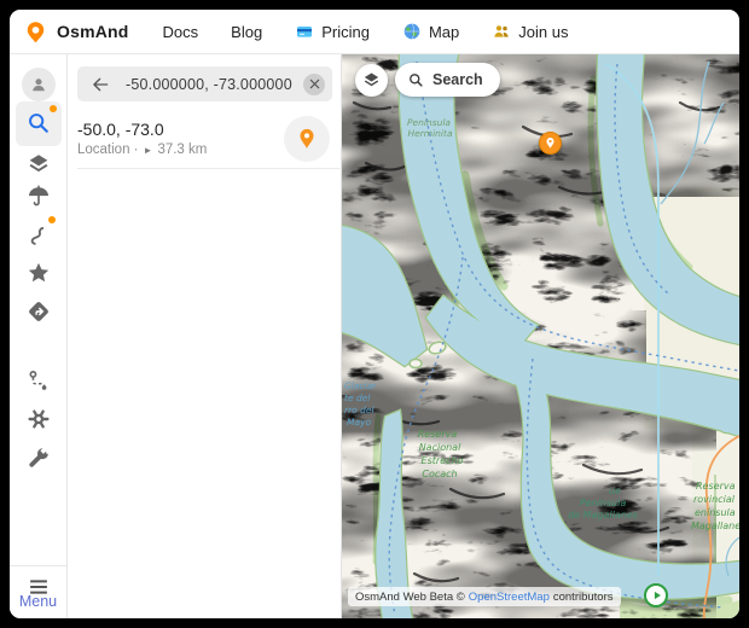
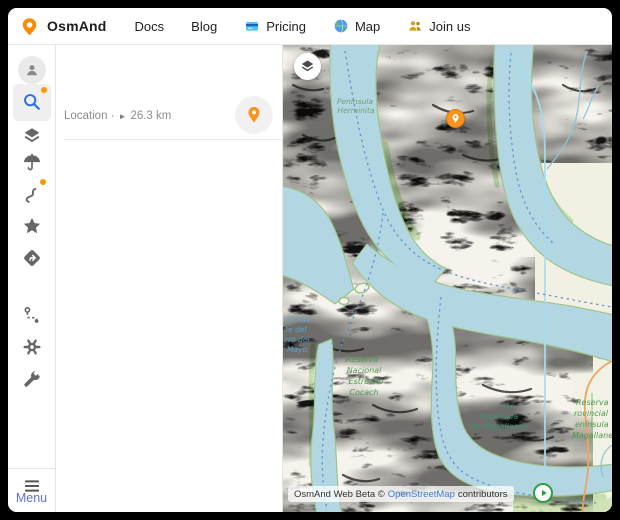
  OsmAnd
  Docs
  Blog
  Pricing
  Map
  Join us
  Menu
- -50.000000, -73.000000
- -50.0, -73.0
  Location ·
  ►
- 37.3 km
+ 26.3 km
  Península
  Herminita
  Glaciar
  te del
  rro del
  Mayo
  Reserva
  Nacional
  Estrecho
  Cocach
  ue
  Península
  de Magallanes
  Reserva
  rovincial
  enínsula
  Magallane
- Search
  OsmAnd Web Beta ©
  OpenStreetMap
  contributors
